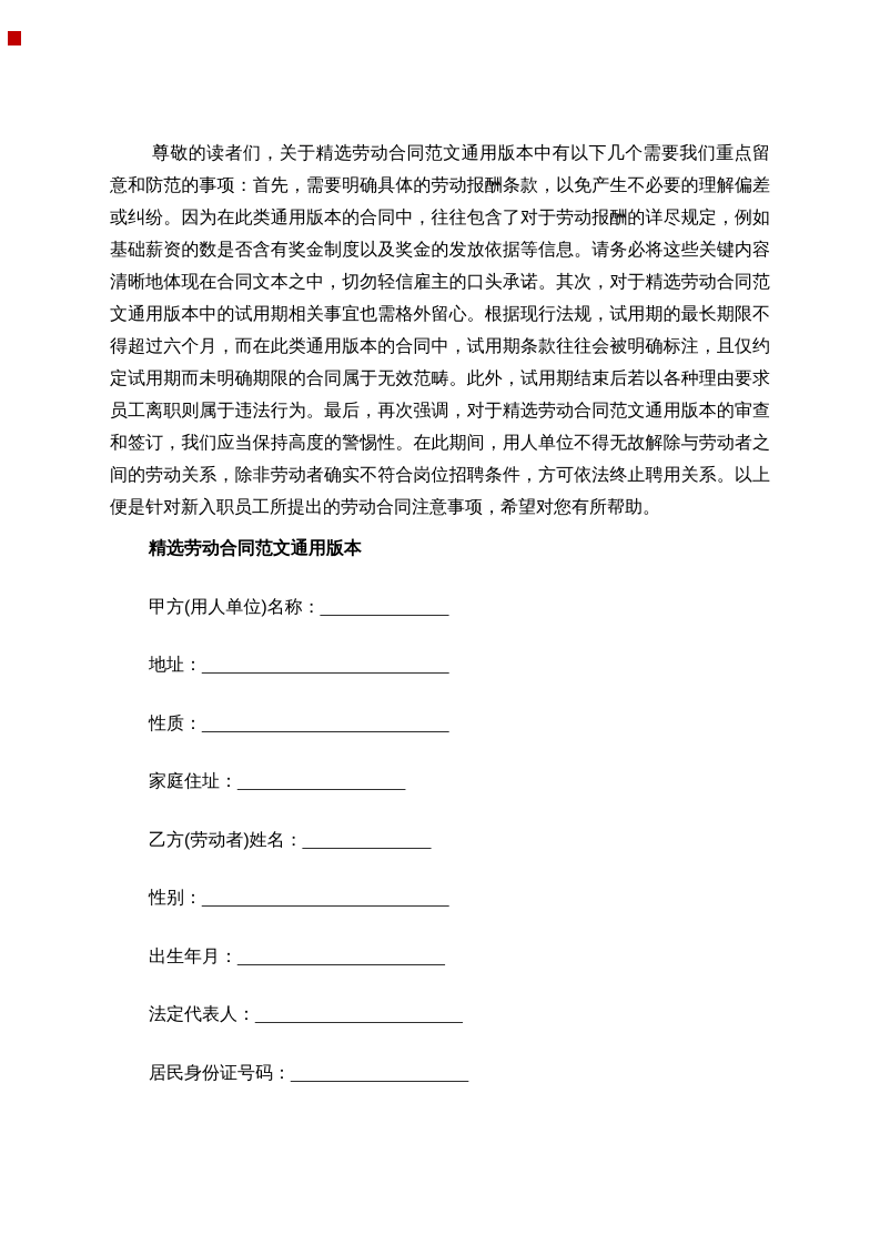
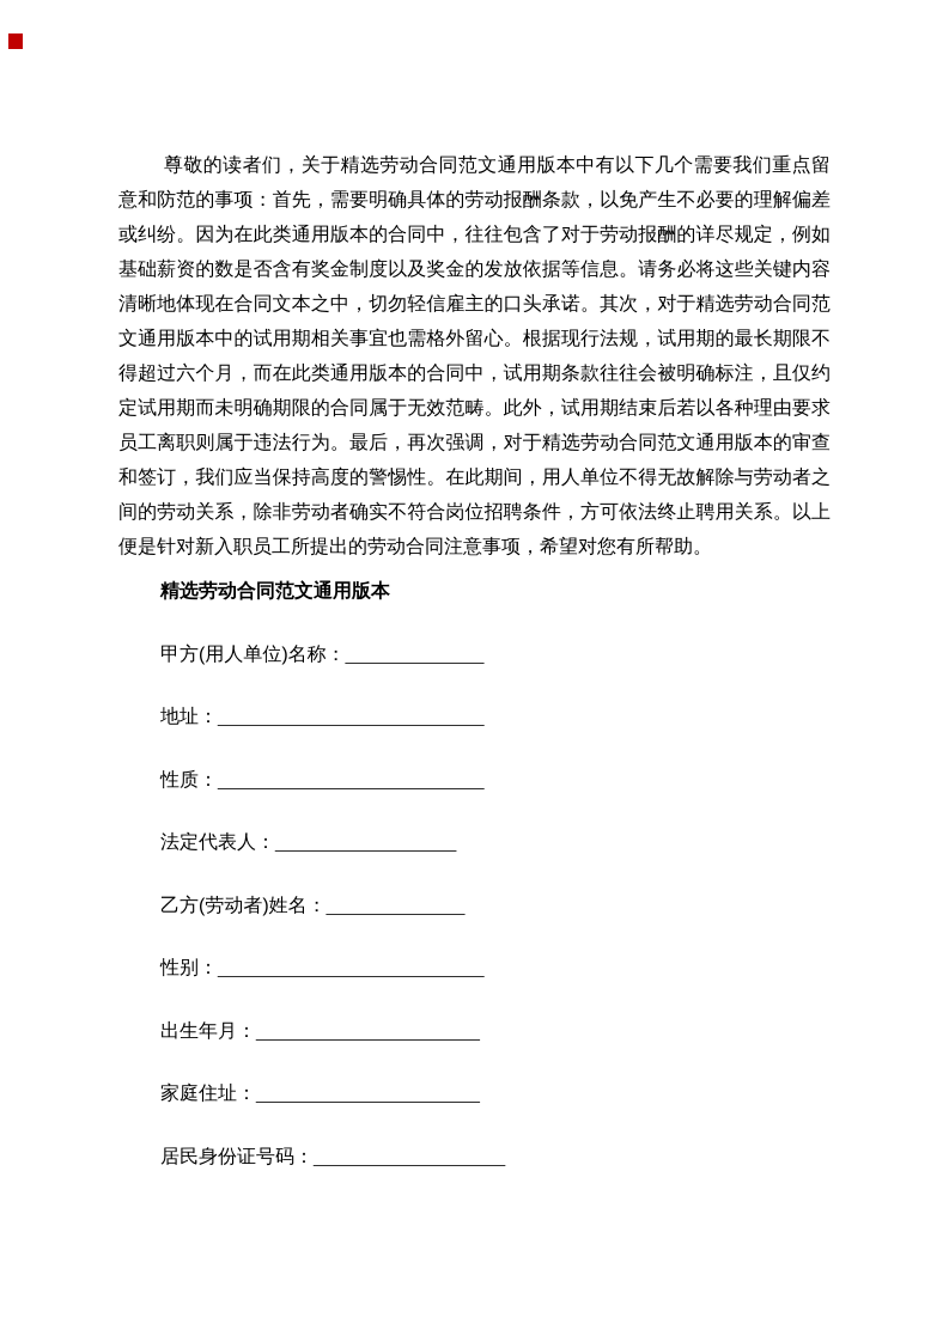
  尊敬的读者们，关于精选劳动合同范文通用版本中有以下几个需要我们重点留意和防范的事项：首先，需要明确具体的劳动报酬条款，以免产生不必要的理解偏差或纠纷。因为在此类通用版本的合同中，往往包含了对于劳动报酬的详尽规定，例如基础薪资的数是否含有奖金制度以及奖金的发放依据等信息。请务必将这些关键内容清晰地体现在合同文本之中，切勿轻信雇主的口头承诺。其次，对于精选劳动合同范文通用版本中的试用期相关事宜也需格外留心。根据现行法规，试用期的最长期限不得超过六个月，而在此类通用版本的合同中，试用期条款往往会被明确标注，且仅约定试用期而未明确期限的合同属于无效范畴。此外，试用期结束后若以各种理由要求员工离职则属于违法行为。最后，再次强调，对于精选劳动合同范文通用版本的审查和签订，我们应当保持高度的警惕性。在此期间，用人单位不得无故解除与劳动者之间的劳动关系，除非劳动者确实不符合岗位招聘条件，方可依法终止聘用关系。以上便是针对新入职员工所提出的劳动合同注意事项，希望对您有所帮助。
  精选劳动合同范文通用版本
  甲方(用人单位)名称：_____________
  地址：_________________________
  性质：_________________________
- 家庭住址：_________________
+ 法定代表人：_________________
  乙方(劳动者)姓名：_____________
  性别：_________________________
  出生年月：_____________________
- 法定代表人：_____________________
+ 家庭住址：_____________________
  居民身份证号码：__________________
